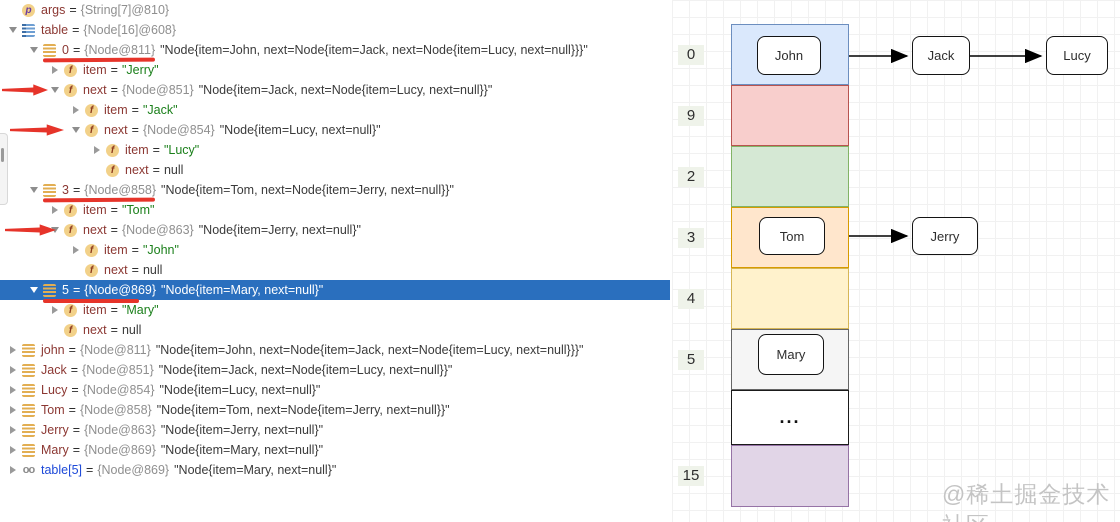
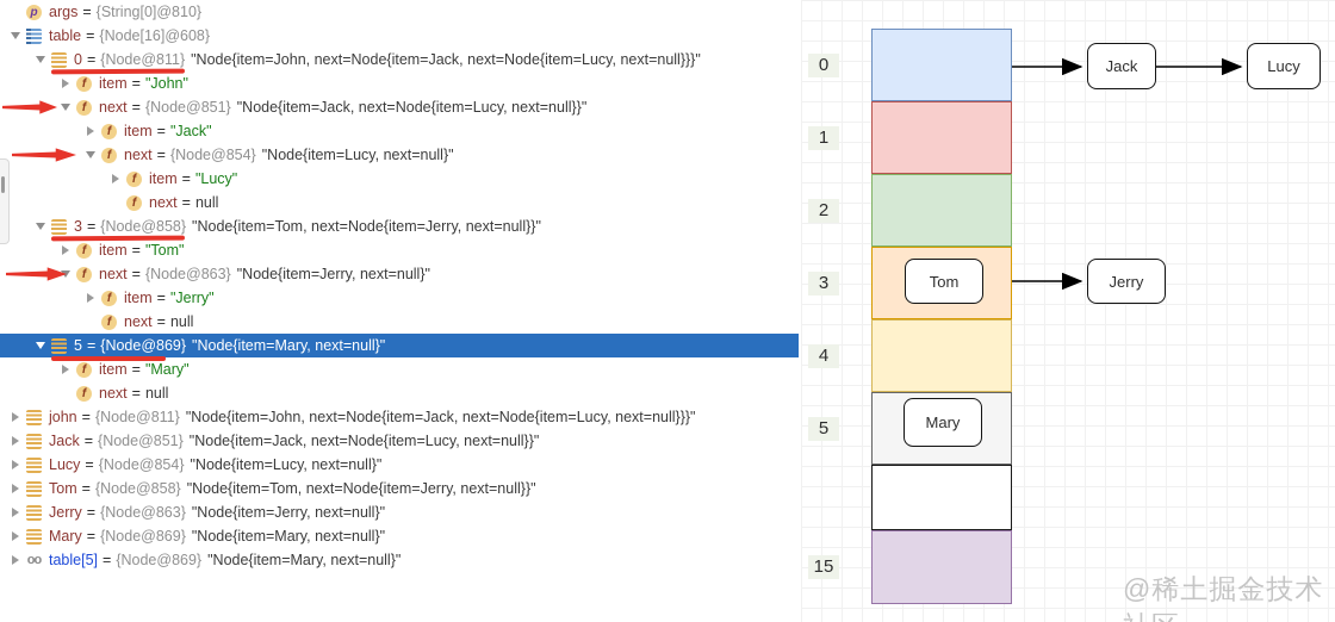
  p
  args
  =
- {String[7]@810}
+ {String[0]@810}
  table
  =
  {Node[16]@608}
  0
  =
  {Node@811}
  "Node{item=John, next=Node{item=Jack, next=Node{item=Lucy, next=null}}}"
  f
  item
  =
- "Jerry"
+ "John"
  f
  next
  =
  {Node@851}
  "Node{item=Jack, next=Node{item=Lucy, next=null}}"
  f
  item
  =
  "Jack"
  f
  next
  =
  {Node@854}
  "Node{item=Lucy, next=null}"
  f
  item
  =
  "Lucy"
  f
  next
  =
  null
  3
  =
  {Node@858}
  "Node{item=Tom, next=Node{item=Jerry, next=null}}"
  f
  item
  =
  "Tom"
  f
  next
  =
  {Node@863}
  "Node{item=Jerry, next=null}"
  f
  item
  =
- "John"
+ "Jerry"
  f
  next
  =
  null
  5
  =
  {Node@869}
  "Node{item=Mary, next=null}"
  f
  item
  =
  "Mary"
  f
  next
  =
  null
  john
  =
  {Node@811}
  "Node{item=John, next=Node{item=Jack, next=Node{item=Lucy, next=null}}}"
  Jack
  =
  {Node@851}
  "Node{item=Jack, next=Node{item=Lucy, next=null}}"
  Lucy
  =
  {Node@854}
  "Node{item=Lucy, next=null}"
  Tom
  =
  {Node@858}
  "Node{item=Tom, next=Node{item=Jerry, next=null}}"
  Jerry
  =
  {Node@863}
  "Node{item=Jerry, next=null}"
  Mary
  =
  {Node@869}
  "Node{item=Mary, next=null}"
  oo
  table[5]
  =
  {Node@869}
  "Node{item=Mary, next=null}"
  @稀土掘金技术
  0
- 9
+ 1
  2
  3
  4
  5
- ...
  15
- John
  Jack
  Lucy
  Tom
  Jerry
  Mary
